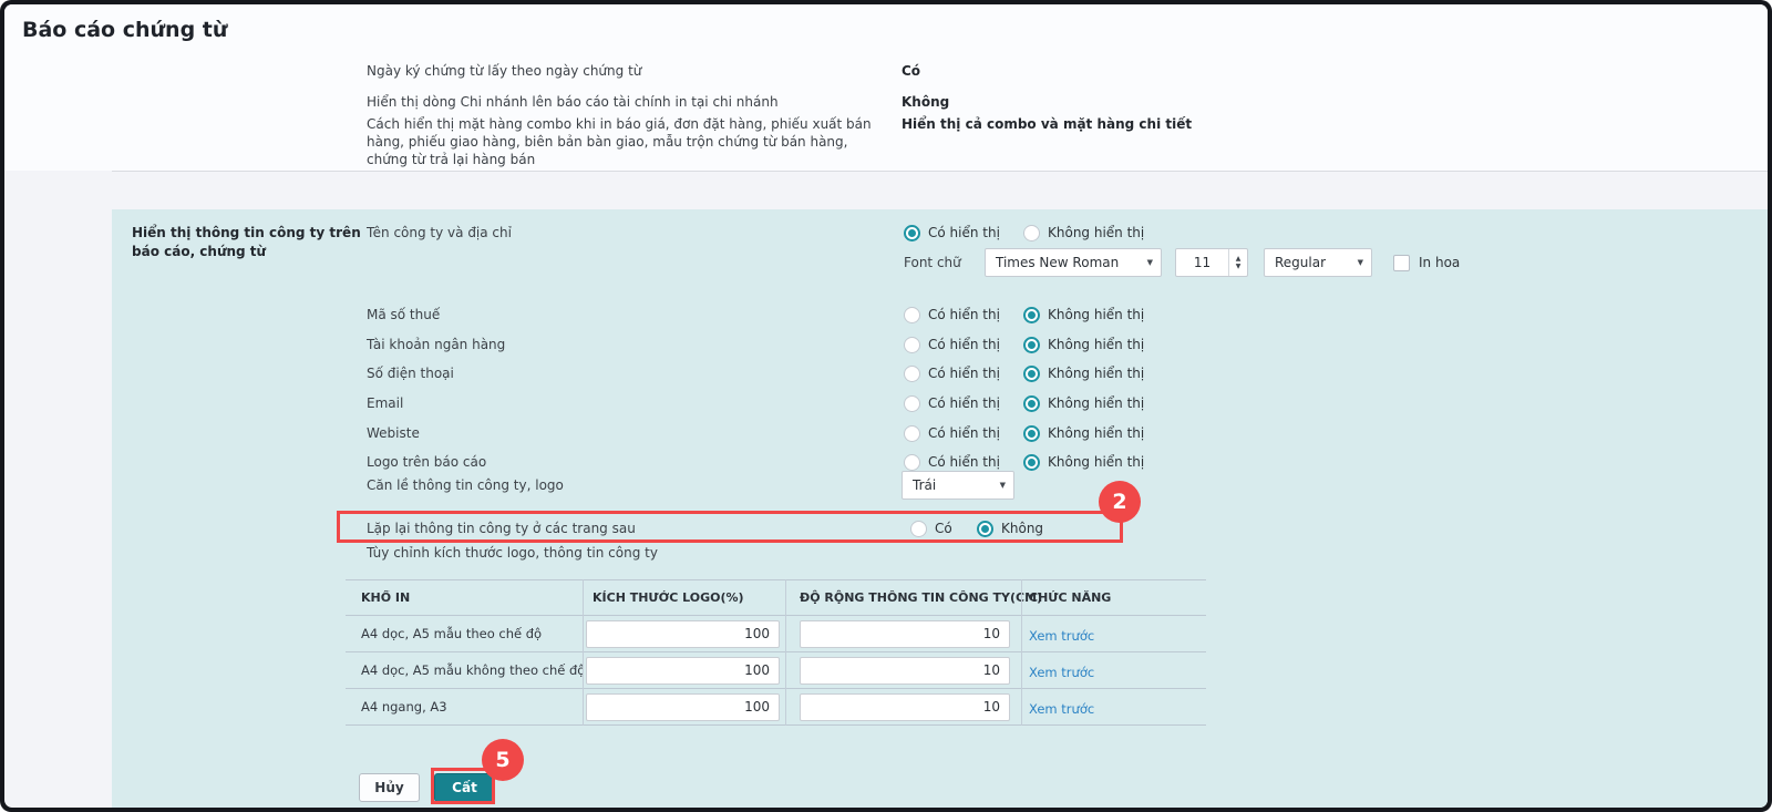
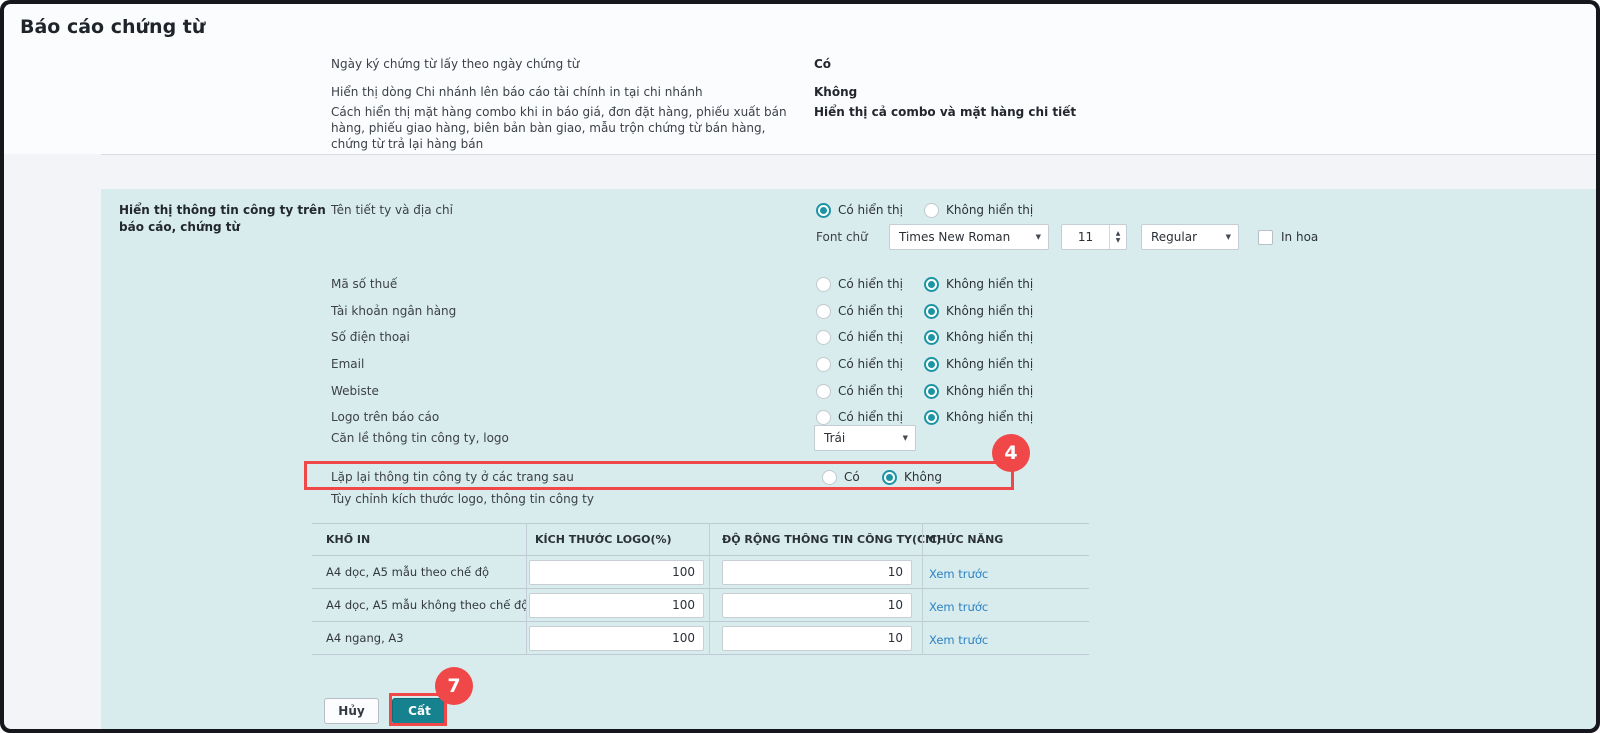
  Báo cáo chứng từ
  Ngày ký chứng từ lấy theo ngày chứng từ
  Có
  Hiển thị dòng Chi nhánh lên báo cáo tài chính in tại chi nhánh
  Không
  Cách hiển thị mặt hàng combo khi in báo giá, đơn đặt hàng, phiếu xuất bán hàng, phiếu giao hàng, biên bản bàn giao, mẫu trộn chứng từ bán hàng, chứng từ trả lại hàng bán
  Hiển thị cả combo và mặt hàng chi tiết
  Hiển thị thông tin công ty trên báo cáo, chứng từ
- Tên công ty và địa chỉ
+ Tên tiết ty và địa chỉ
  Có hiển thị
  Không hiển thị
  Font chữ
  Times New Roman
  ▼
  11
  Regular
  ▼
  In hoa
  Mã số thuế
  Có hiển thị
  Không hiển thị
  Tài khoản ngân hàng
  Có hiển thị
  Không hiển thị
  Số điện thoại
  Có hiển thị
  Không hiển thị
  Email
  Có hiển thị
  Không hiển thị
  Webiste
  Có hiển thị
  Không hiển thị
  Logo trên báo cáo
  Có hiển thị
  Không hiển thị
  Căn lề thông tin công ty, logo
  Trái
  ▼
  Lặp lại thông tin công ty ở các trang sau
  Có
  Không
  Tùy chỉnh kích thước logo, thông tin công ty
  KHỔ IN
  KÍCH THƯỚC LOGO(%)
  ĐỘ RỘNG THÔNG TIN CÔNG TY(M
  CHỨC NĂNG
  A4 dọc, A5 mẫu theo chế độ
  100
  10
  Xem trước
  A4 dọc, A5 mẫu không theo chế độ
  100
  10
  Xem trước
  A4 ngang, A3
  100
  10
  Xem trước
  Hủy
  Cất
- 2
+ 4
- 5
+ 7
